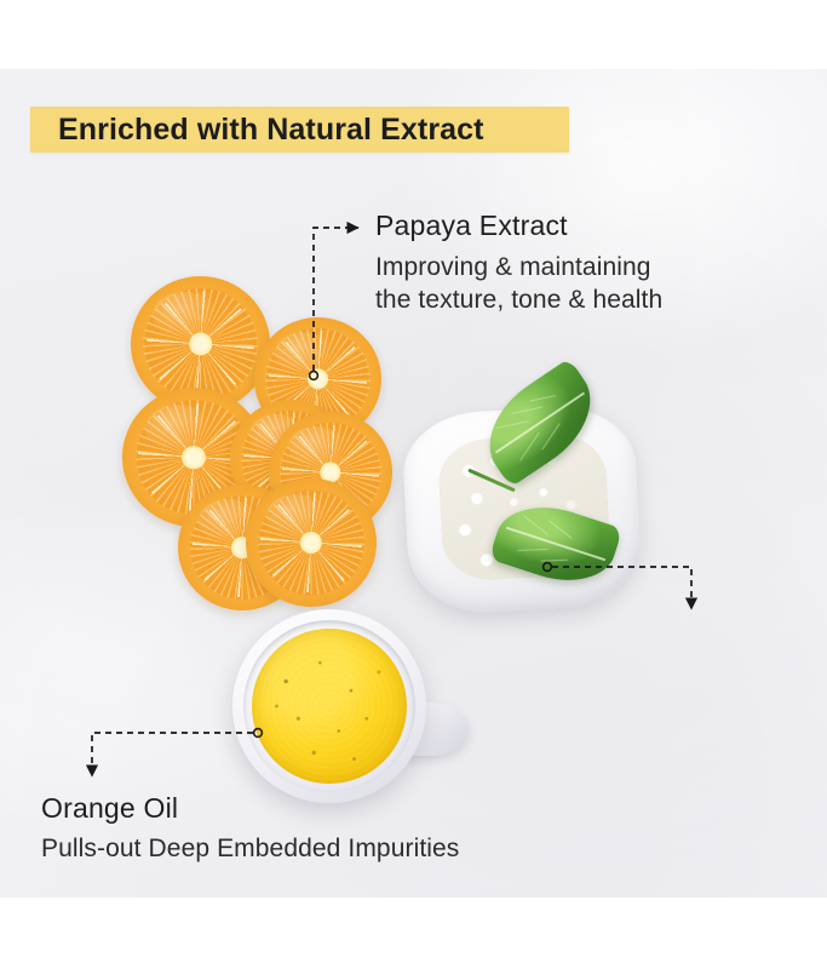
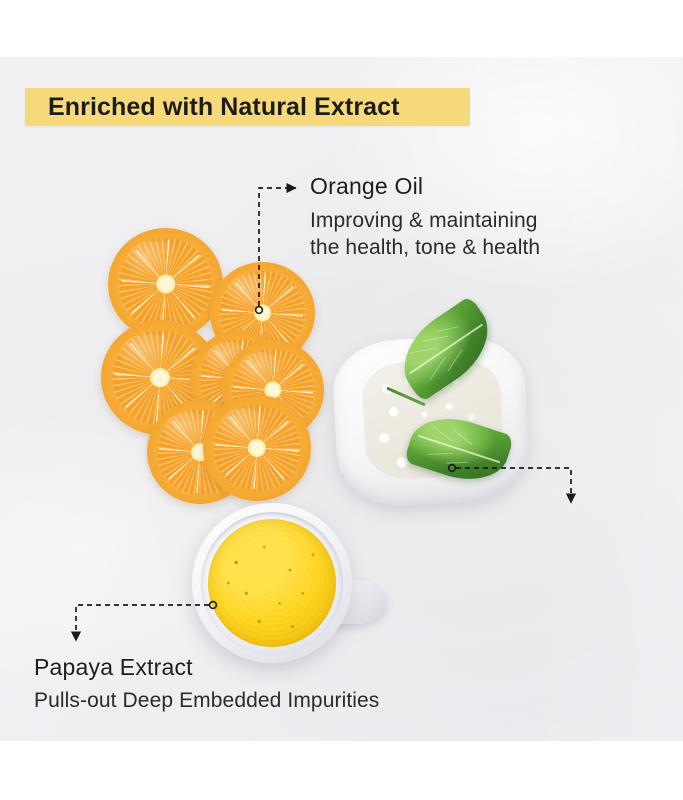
  Enriched with Natural Extract
- Papaya Extract
+ Orange Oil
  Improving & maintaining
- the texture, tone & health
+ the health, tone & health
- Orange Oil
+ Papaya Extract
  Pulls-out Deep Embedded Impurities
